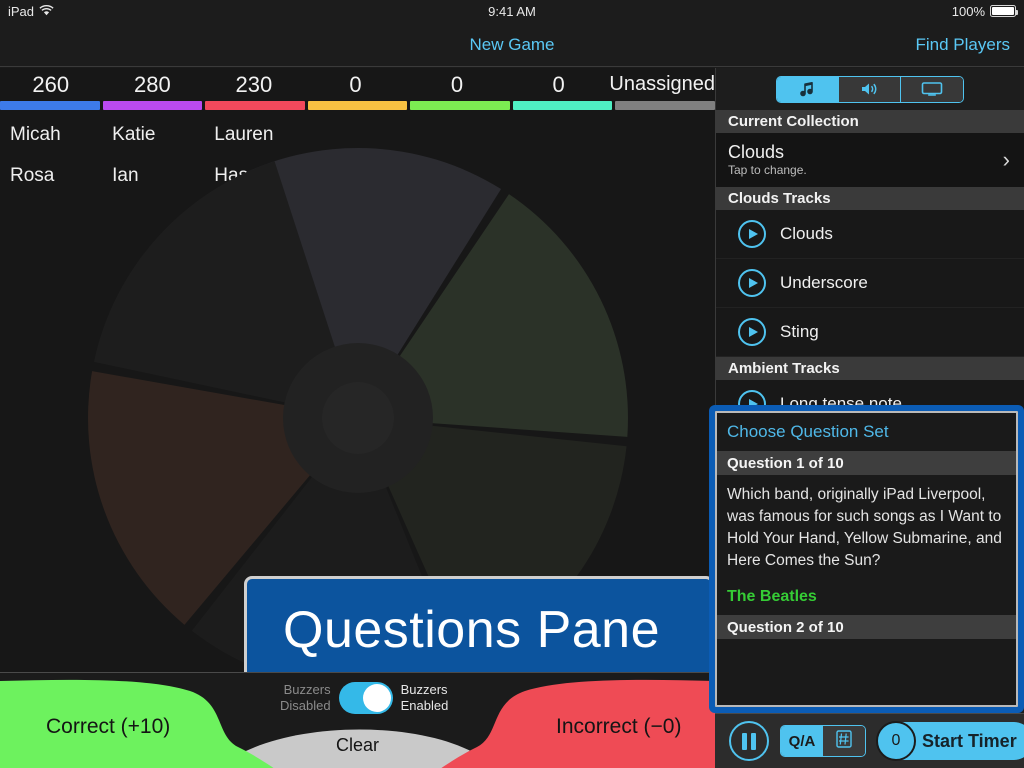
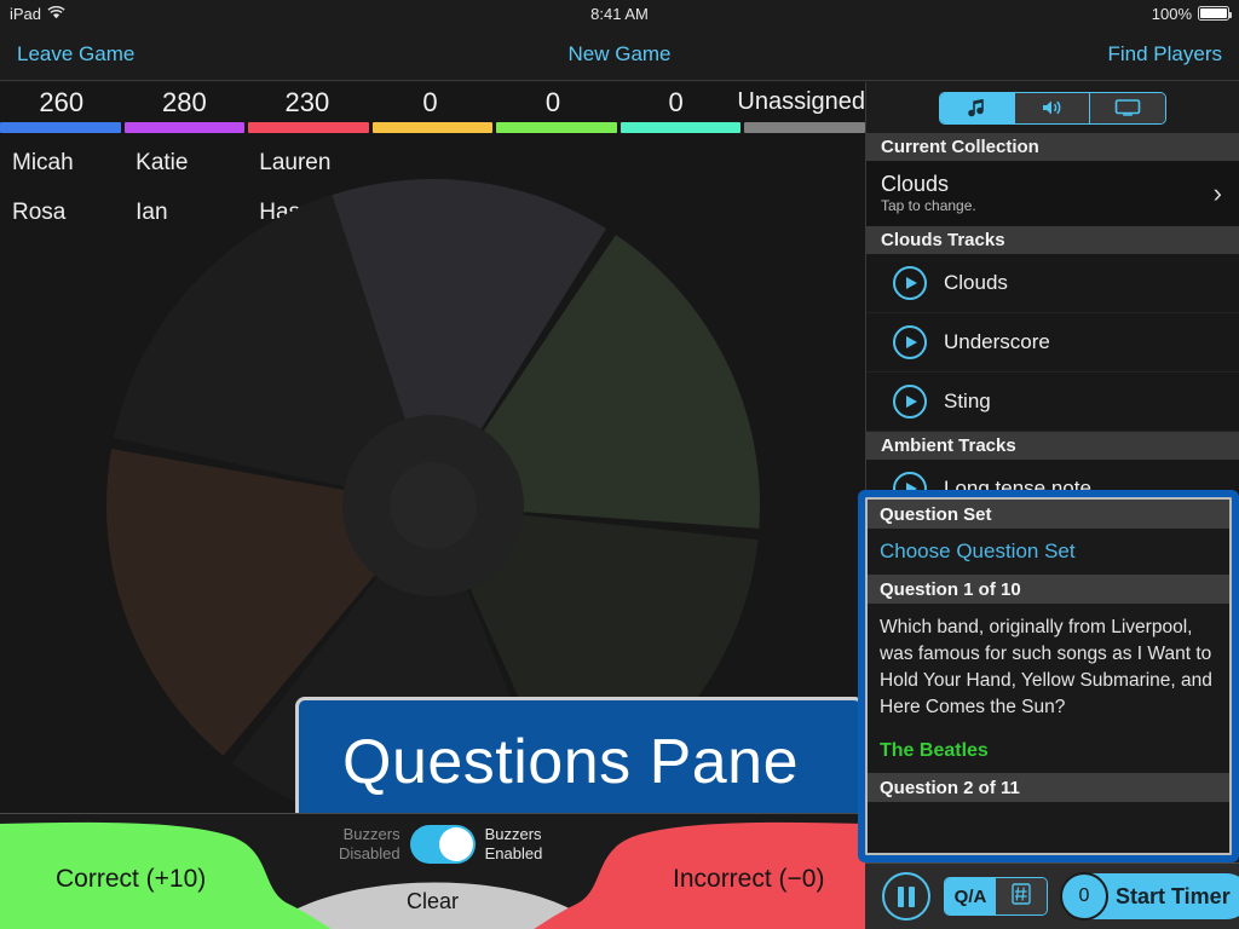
  iPad
- 9:41 AM
+ 8:41 AM
  100%
+ Leave Game
  New Game
  Find Players
  260
  280
  230
  0
  0
  0
  Unassigned
  Micah
  Katie
  Lauren
  Rosa
  Ian
  Questions Pane
  Correct (+10)
  Incorrect (−0)
  Clear
  Buzzers
  Disabled
  Buzzers
  Enabled
  Current Collection
  Clouds
  Tap to change.
  ›
  Clouds Tracks
  Clouds
  Underscore
  Sting
  Ambient Tracks
  Long tense note
+ Question Set
  Choose Question Set
  Question 1 of 10
- Which band, originally iPad Liverpool, was famous for such songs as I Want to Hold Your Hand, Yellow Submarine, and Here Comes the Sun?
+ Which band, originally from Liverpool, was famous for such songs as I Want to Hold Your Hand, Yellow Submarine, and Here Comes the Sun?
  The Beatles
- Question 2 of 10
+ Question 2 of 11
  Q/A
  0
  Start Timer
